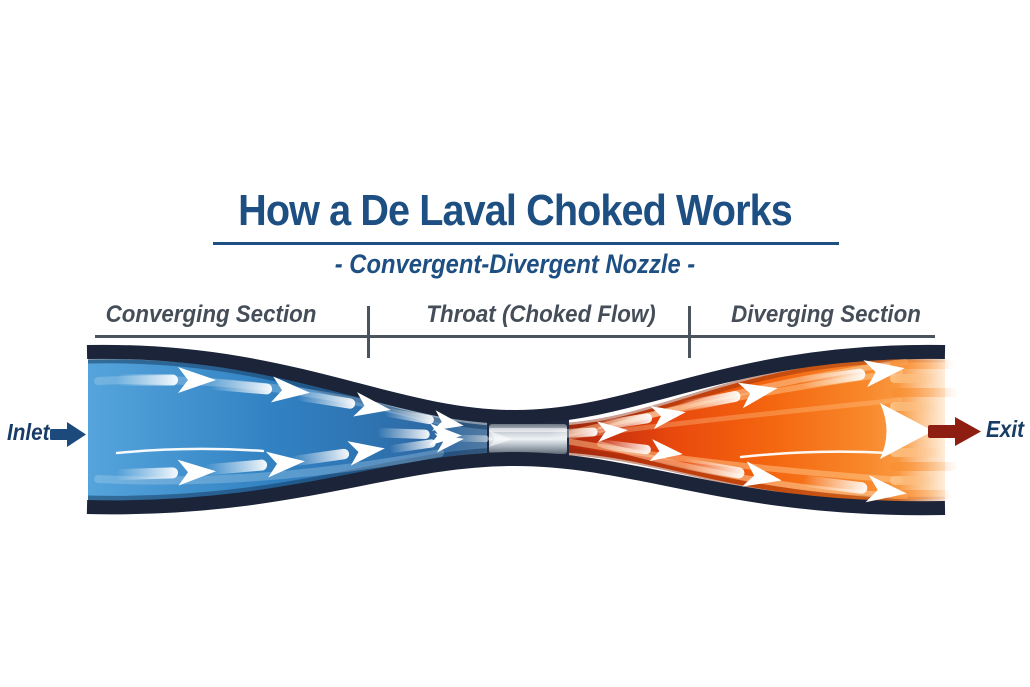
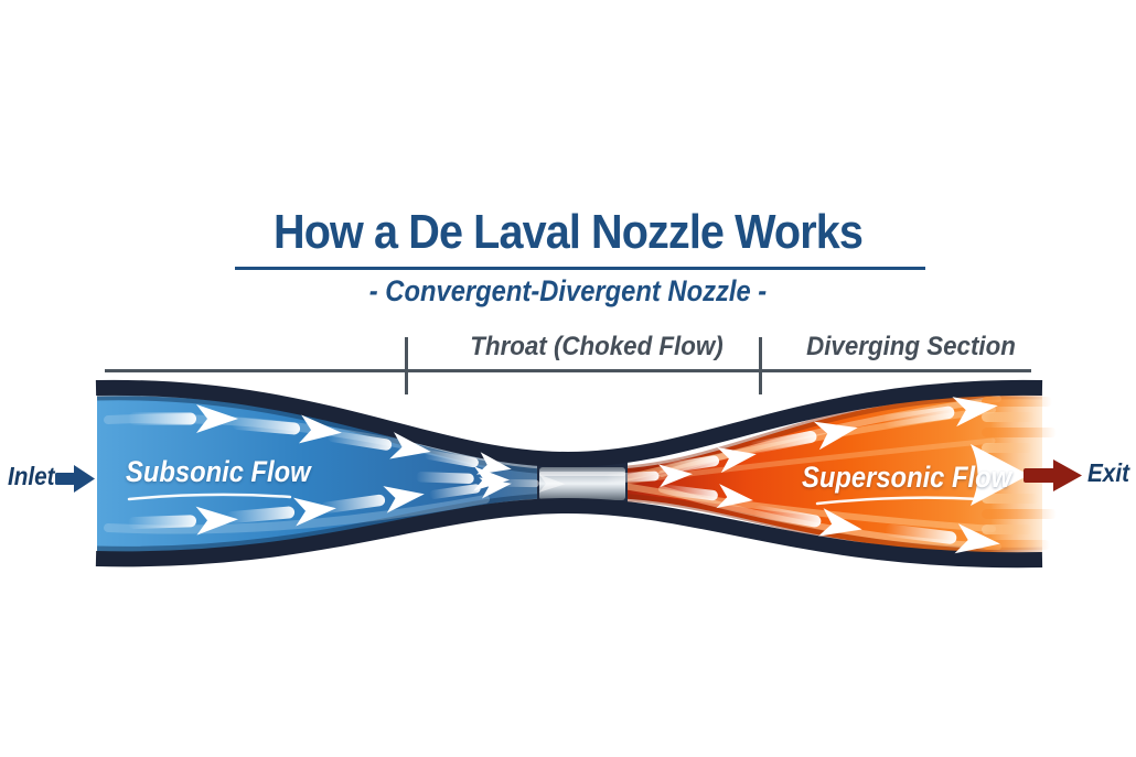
- How a De Laval Choked Works
+ How a De Laval Nozzle Works
  - Convergent-Divergent Nozzle -
- Converging Section
  Throat (Choked Flow)
  Diverging Section
  Inlet
  Exit
+ Subsonic Flow
+ Supersonic Flow
